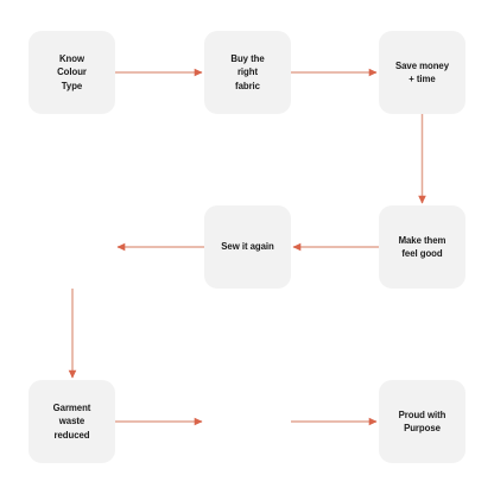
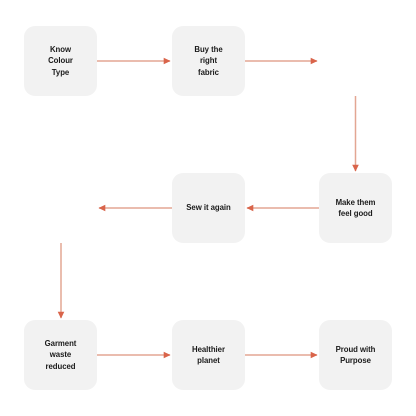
  Know
  Colour
  Type
  Buy the
  right
  fabric
- Save money
- + time
  Sew it again
  Make them
  feel good
  Garment
  waste
  reduced
+ Healthier
+ planet
  Proud with
  Purpose
